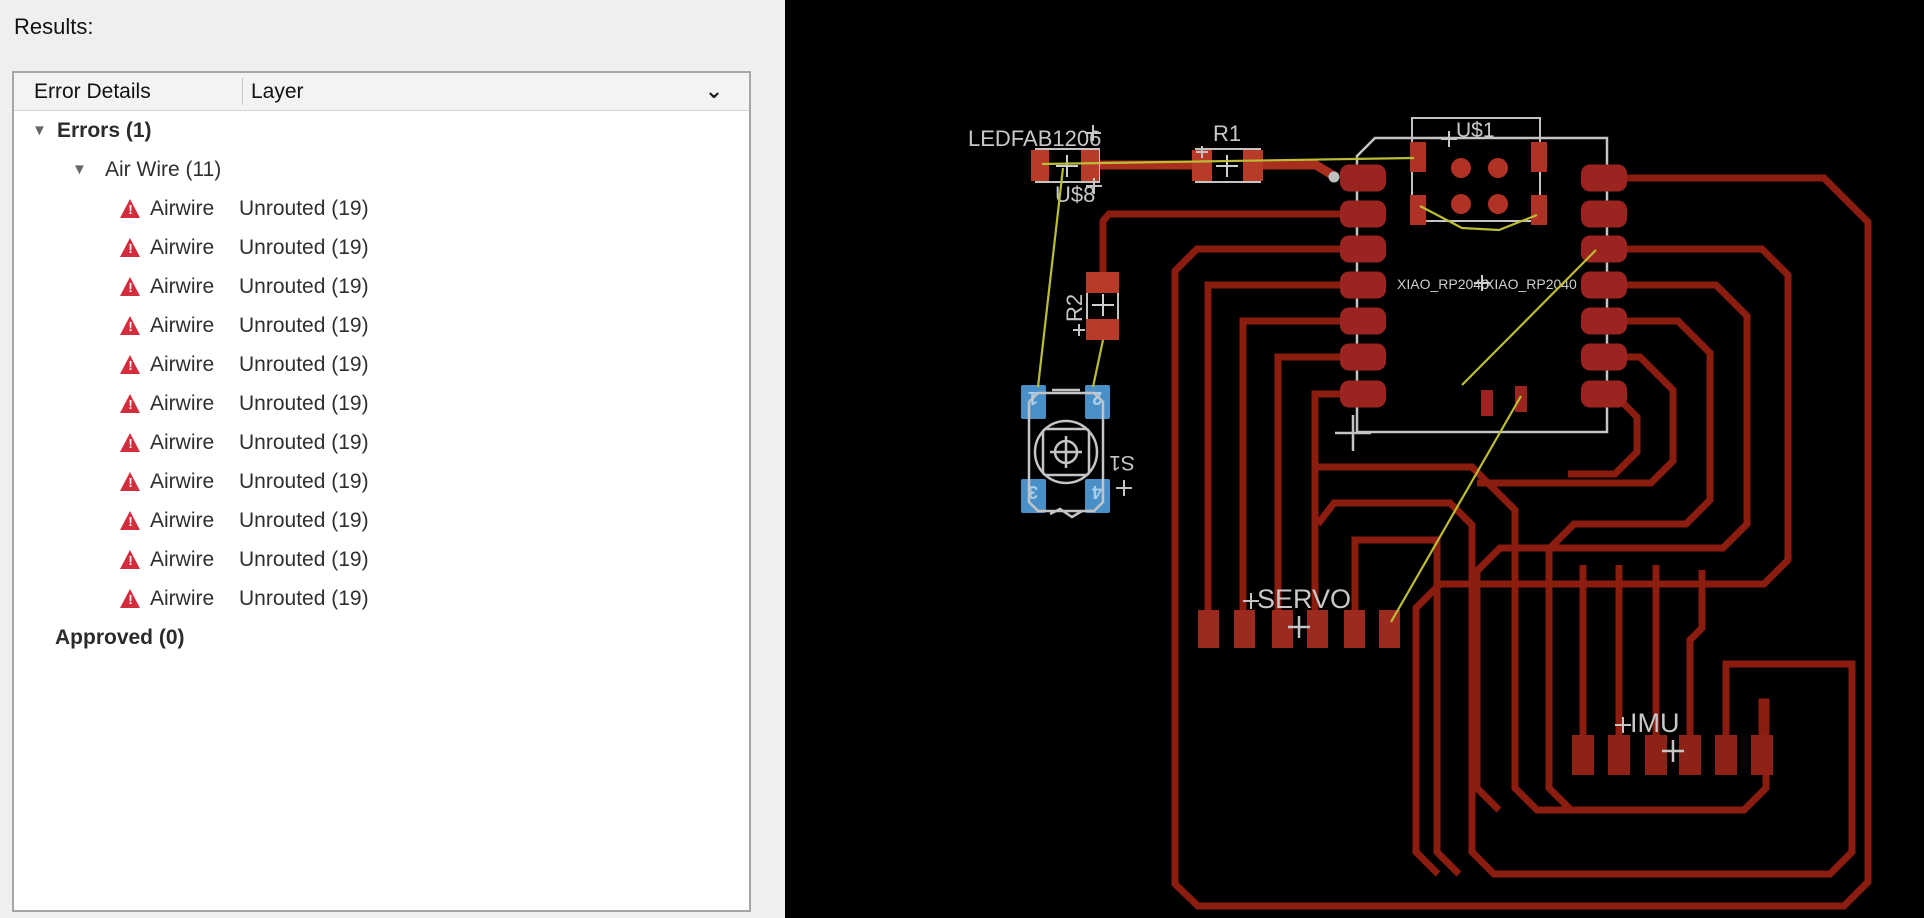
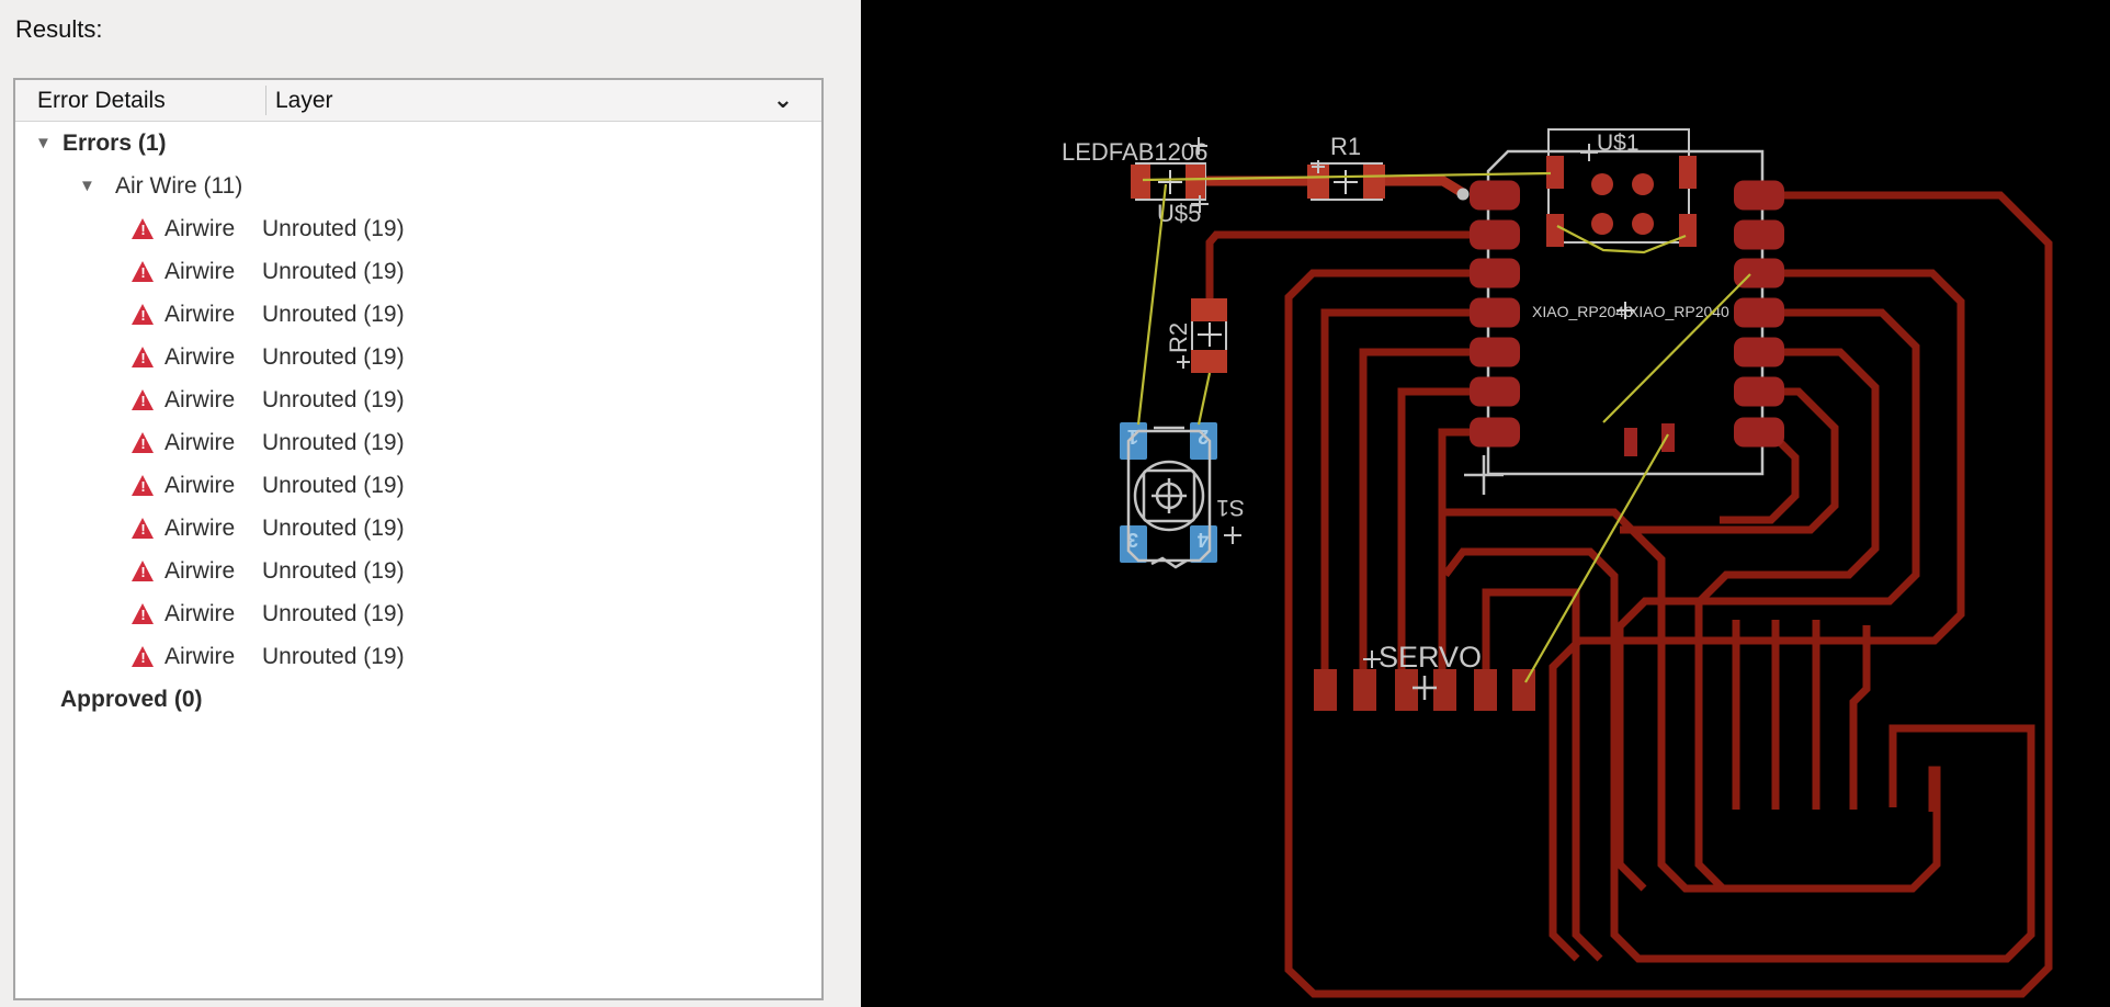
  Results:
  Error Details
  Layer
  ⌄
  ▼
  Errors (1)
  ▼
  Air Wire (11)
  !
  Airwire
  Unrouted (19)
  !
  Airwire
  Unrouted (19)
  !
  Airwire
  Unrouted (19)
  !
  Airwire
  Unrouted (19)
  !
  Airwire
  Unrouted (19)
  !
  Airwire
  Unrouted (19)
  !
  Airwire
  Unrouted (19)
  !
  Airwire
  Unrouted (19)
  !
  Airwire
  Unrouted (19)
  !
  Airwire
  Unrouted (19)
  !
  Airwire
  Unrouted (19)
  Approved (0)
  U$1
  LEDFAB1206
- U$8
+ U$5
  R1
  XIAO_RP20
  XIAO_RP2040
  SERVO
- IMU
